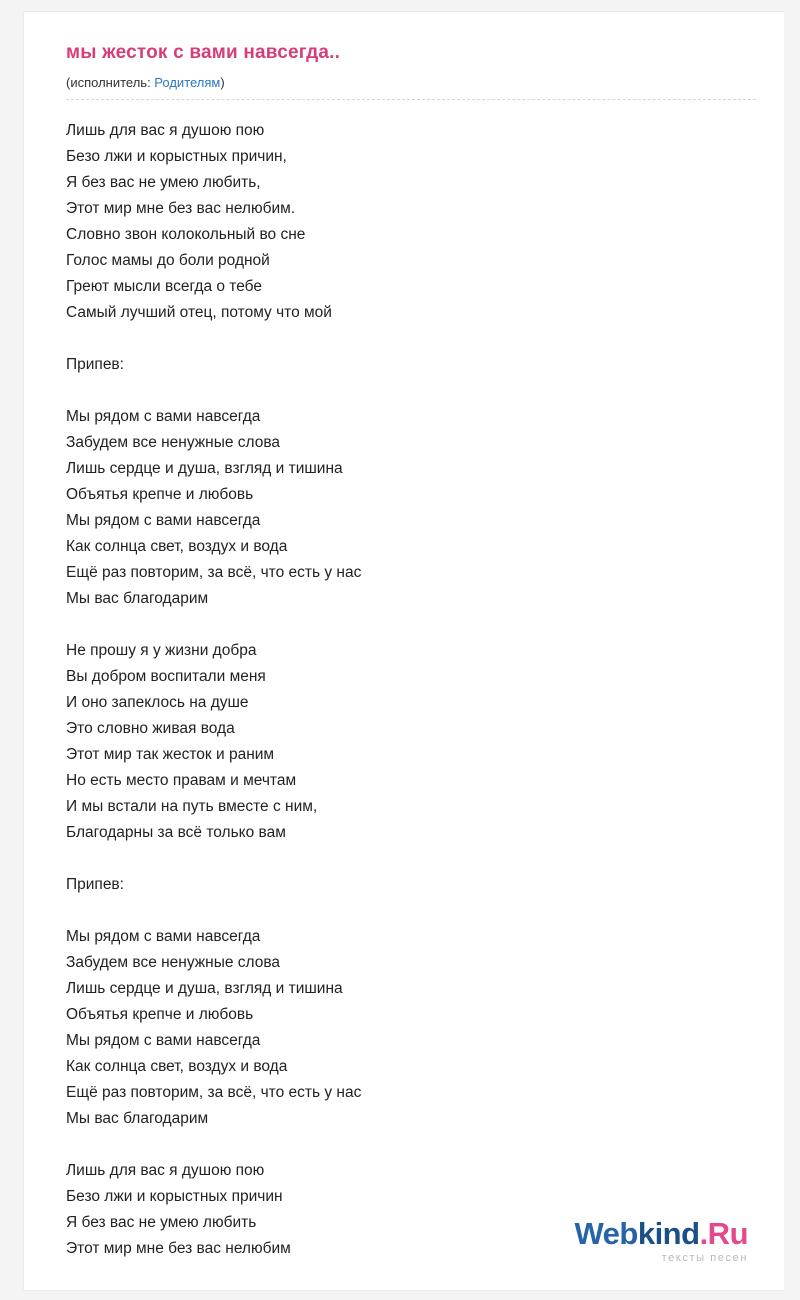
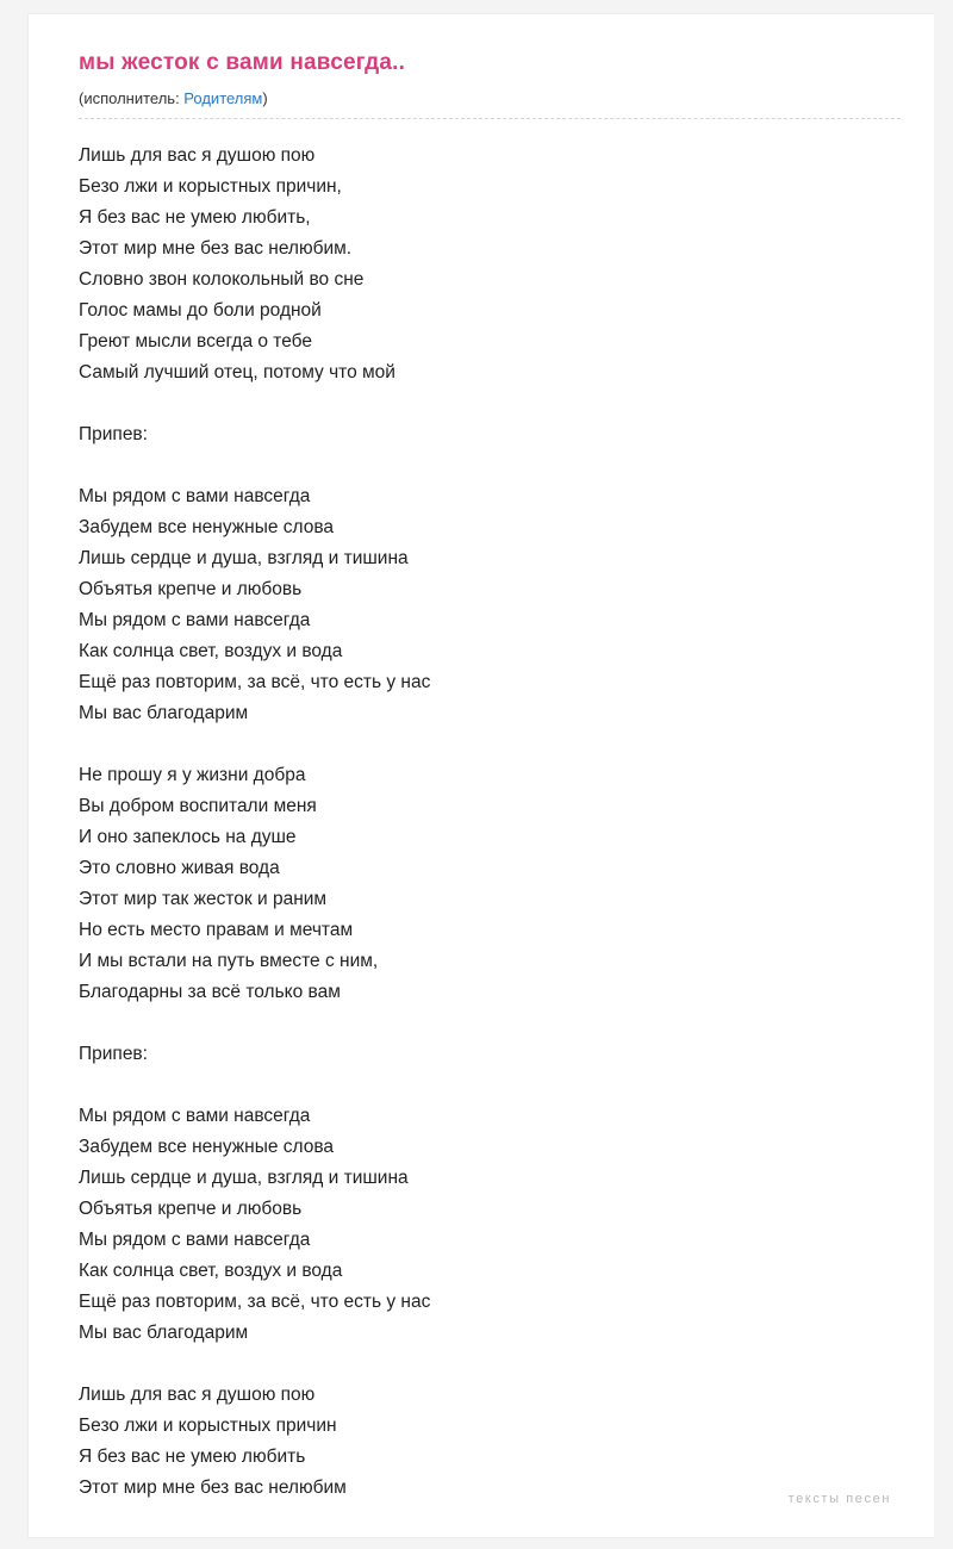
  мы жесток с вами навсегда..
  (исполнитель: Родителям)
  Лишь для вас я душою пою
  Безо лжи и корыстных причин,
  Я без вас не умею любить,
  Этот мир мне без вас нелюбим.
  Словно звон колокольный во сне
  Голос мамы до боли родной
  Греют мысли всегда о тебе
  Самый лучший отец, потому что мой
  Припев:
  Мы рядом с вами навсегда
  Забудем все ненужные слова
  Лишь сердце и душа, взгляд и тишина
  Объятья крепче и любовь
  Мы рядом с вами навсегда
  Как солнца свет, воздух и вода
  Ещё раз повторим, за всё, что есть у нас
  Мы вас благодарим
  Не прошу я у жизни добра
  Вы добром воспитали меня
  И оно запеклось на душе
  Это словно живая вода
  Этот мир так жесток и раним
  Но есть место правам и мечтам
  И мы встали на путь вместе с ним,
  Благодарны за всё только вам
  Припев:
  Мы рядом с вами навсегда
  Забудем все ненужные слова
  Лишь сердце и душа, взгляд и тишина
  Объятья крепче и любовь
  Мы рядом с вами навсегда
  Как солнца свет, воздух и вода
  Ещё раз повторим, за всё, что есть у нас
  Мы вас благодарим
  Лишь для вас я душою пою
  Безо лжи и корыстных причин
  Я без вас не умею любить
  Этот мир мне без вас нелюбим
- Webkind.Ru
  тексты песен
